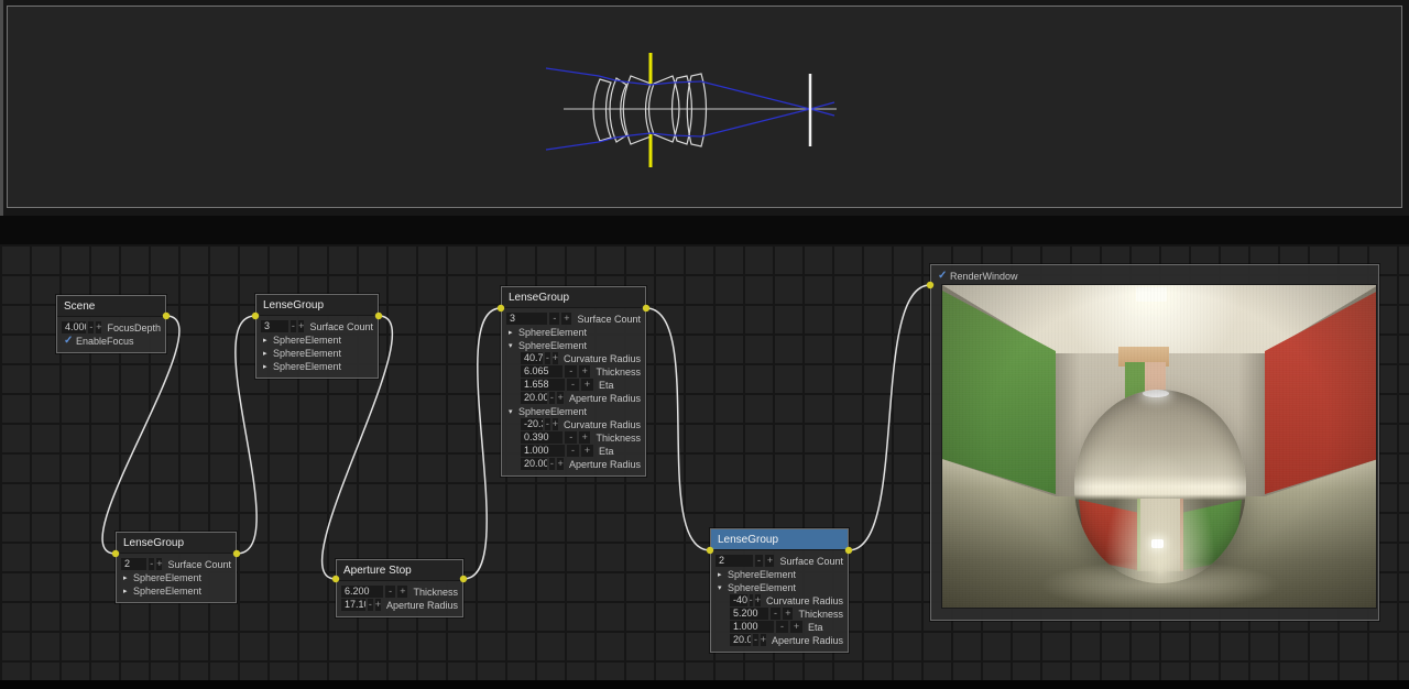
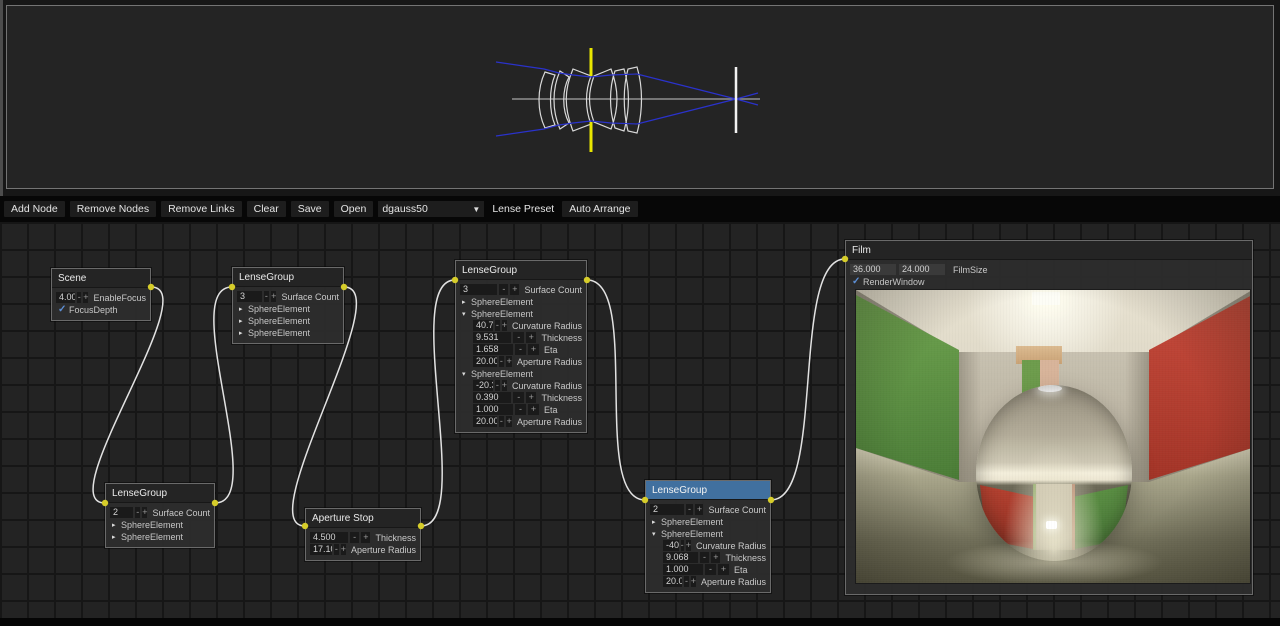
+ Add Node
+ Remove Nodes
+ Remove Links
+ Clear
+ Save
+ Open
+ dgauss50
+ ▼
+ Lense Preset
+ Auto Arrange
  Scene
  4.00
  -
  +
- FocusDepth
+ EnableFocus
  ✓
- EnableFocus
+ FocusDepth
  LenseGroup
  3
  -
  +
  Surface Count
  SphereElement
  SphereElement
  SphereElement
  LenseGroup
  3
  -
  +
  Surface Count
  SphereElement
  SphereElement
  -
  +
  Curvature Radius
- 6.065
+ 9.531
  -
  +
  Thickness
  1.658
  -
  +
  Eta
  20.00
  -
  +
  Aperture Radius
  SphereElement
  -
  +
  Curvature Radius
  0.390
  -
  +
  Thickness
  1.000
  -
  +
  Eta
  20.00
  -
  +
  Aperture Radius
  LenseGroup
  2
  -
  +
  Surface Count
  SphereElement
  SphereElement
  Aperture Stop
- 6.200
+ 4.500
  -
  +
  Thickness
  -
  +
  Aperture Radius
  LenseGroup
  2
  -
  +
  Surface Count
  SphereElement
  SphereElement
  -
  +
  Curvature Radius
- 5.200
+ 9.068
  -
  +
  Thickness
  1.000
  -
  +
  Eta
  -
  +
  Aperture Radius
+ Film
+ 36.000
+ 24.000
+ FilmSize
  ✓
  RenderWindow
